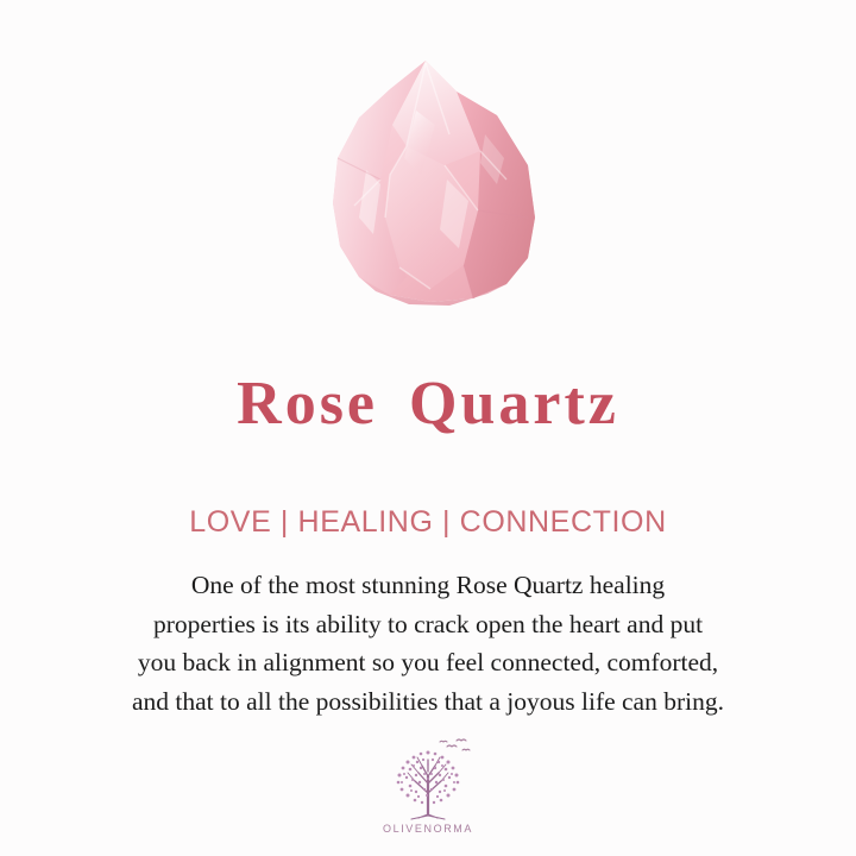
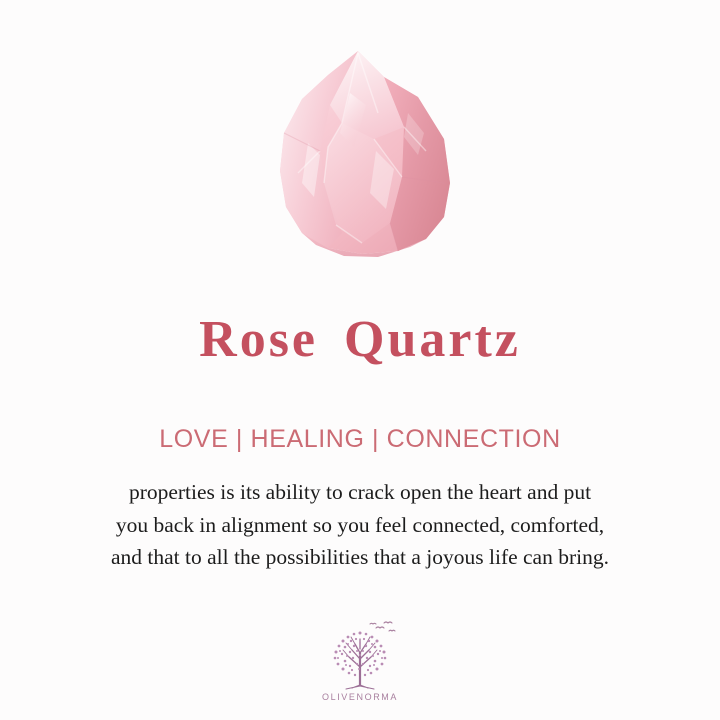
  Rose Quartz
  LOVE | HEALING | CONNECTION
- One of the most stunning Rose Quartz healing
  properties is its ability to crack open the heart and put
  you back in alignment so you feel connected, comforted,
  and that to all the possibilities that a joyous life can bring.
  OLIVENORMA
